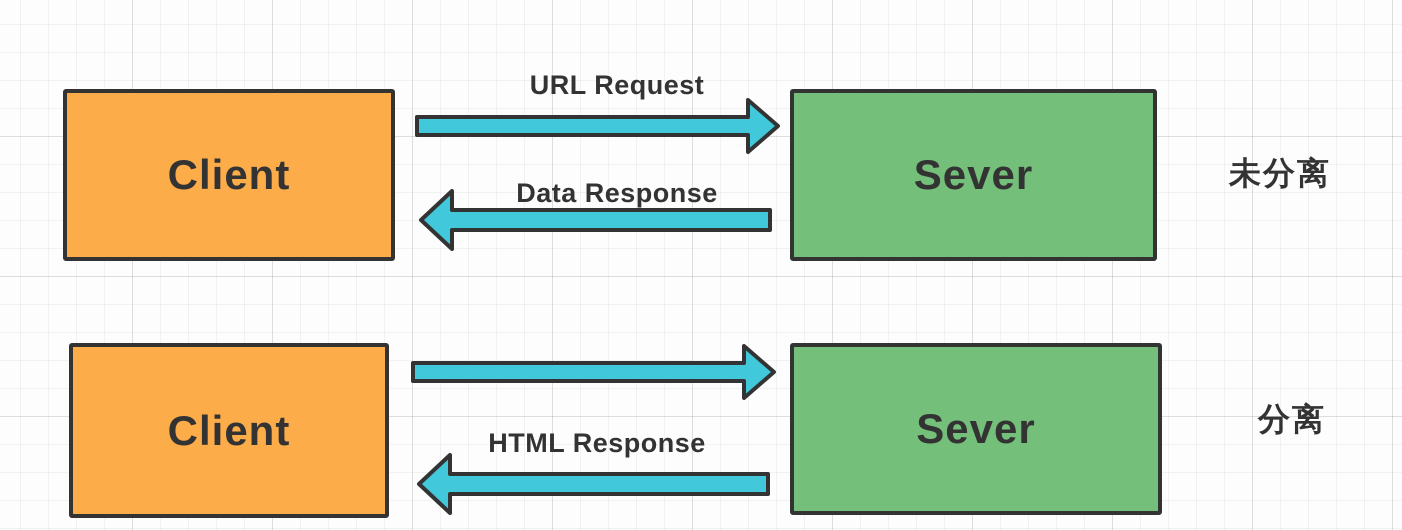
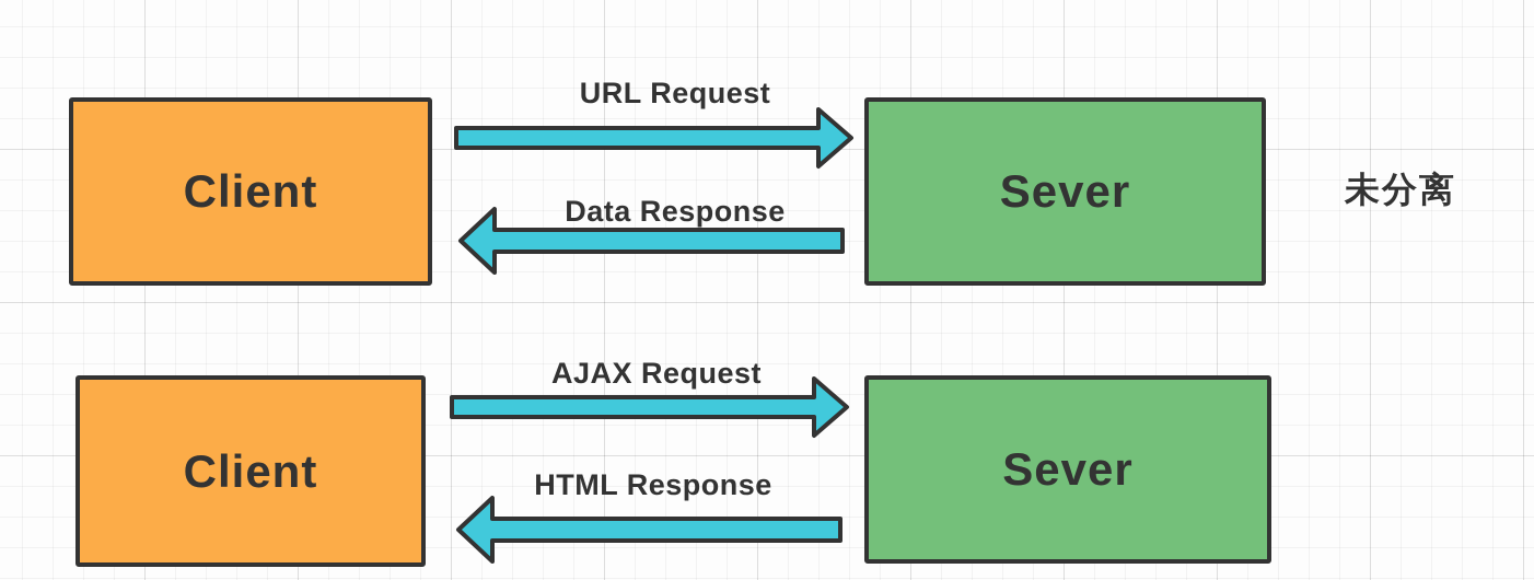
  Client
  URL Request
  Data Response
  Sever
  未分离
  Client
+ AJAX Request
  HTML Response
  Sever
- 分离
